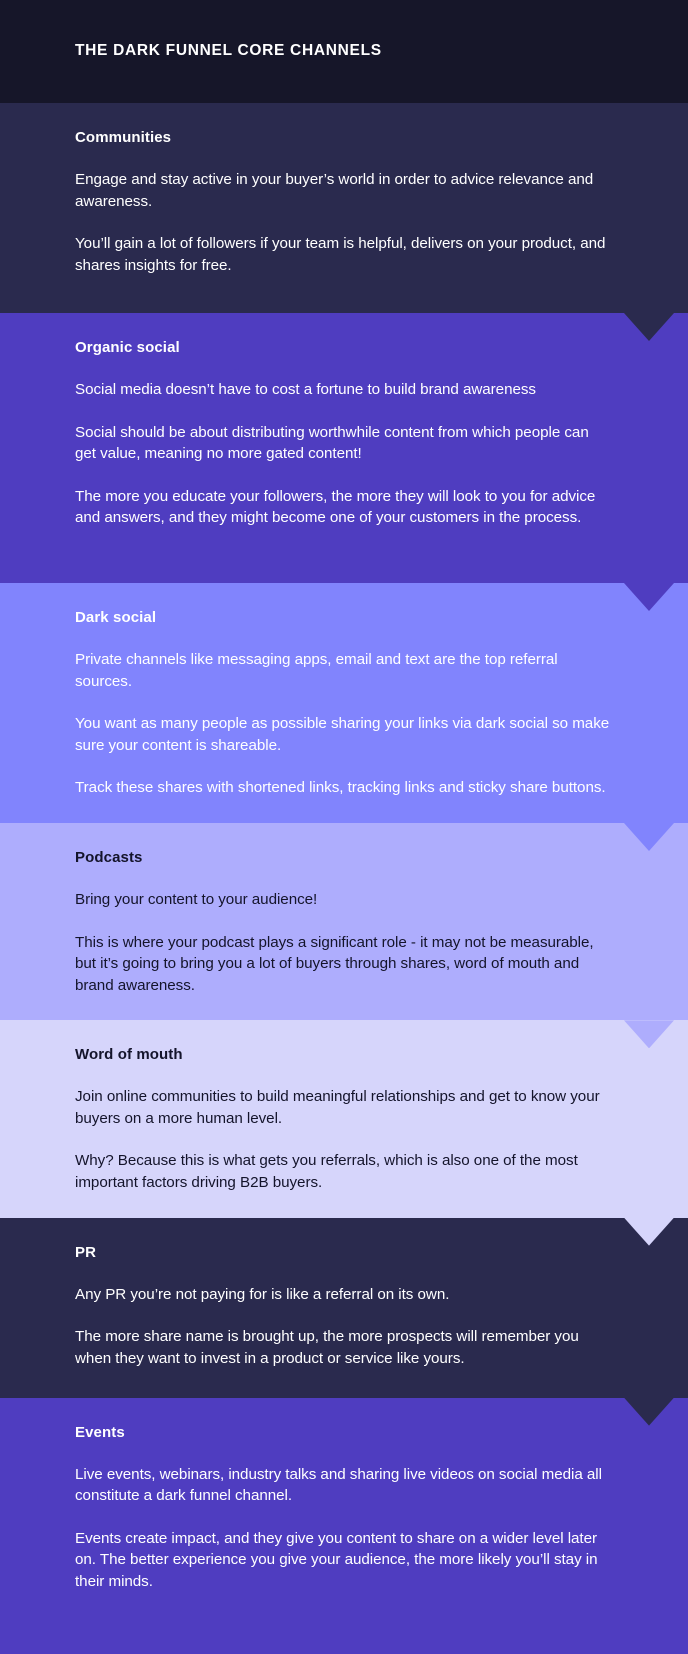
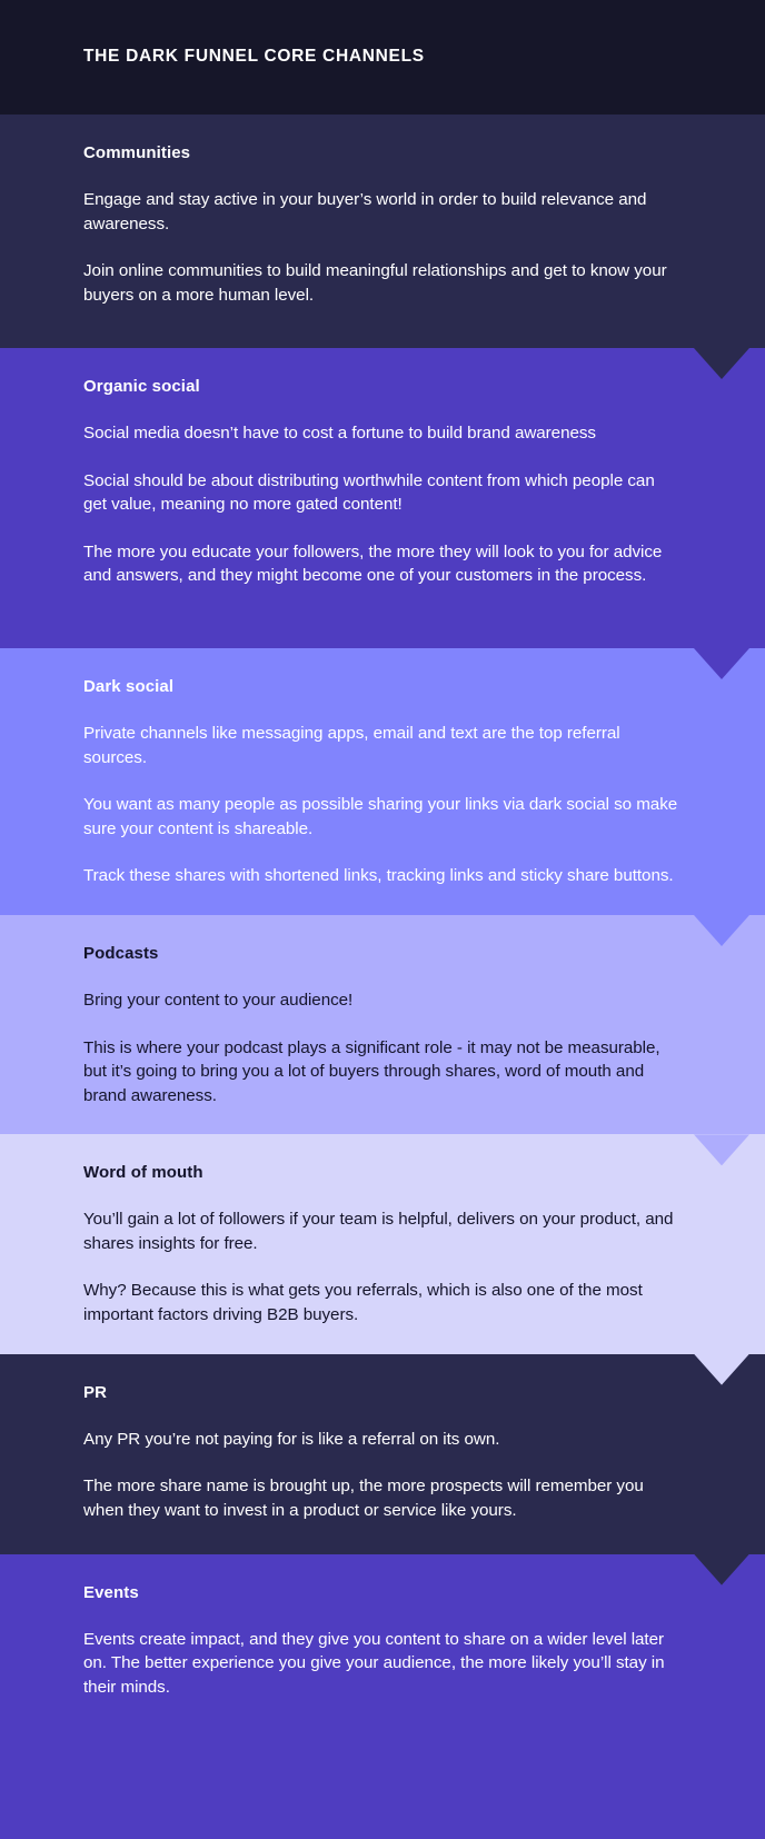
  THE DARK FUNNEL CORE CHANNELS
  Communities
- Engage and stay active in your buyer’s world in order to advice relevance and awareness.
+ Engage and stay active in your buyer’s world in order to build relevance and awareness.
- You’ll gain a lot of followers if your team is helpful, delivers on your product, and shares insights for free.
+ Join online communities to build meaningful relationships and get to know your buyers on a more human level.
  Organic social
  Social media doesn’t have to cost a fortune to build brand awareness
  Social should be about distributing worthwhile content from which people can get value, meaning no more gated content!
  The more you educate your followers, the more they will look to you for advice and answers, and they might become one of your customers in the process.
  Dark social
  Private channels like messaging apps, email and text are the top referral sources.
  You want as many people as possible sharing your links via dark social so make sure your content is shareable.
  Track these shares with shortened links, tracking links and sticky share buttons.
  Podcasts
  Bring your content to your audience!
  This is where your podcast plays a significant role - it may not be measurable, but it’s going to bring you a lot of buyers through shares, word of mouth and brand awareness.
  Word of mouth
- Join online communities to build meaningful relationships and get to know your buyers on a more human level.
+ You’ll gain a lot of followers if your team is helpful, delivers on your product, and shares insights for free.
  Why? Because this is what gets you referrals, which is also one of the most important factors driving B2B buyers.
  PR
  Any PR you’re not paying for is like a referral on its own.
  The more share name is brought up, the more prospects will remember you when they want to invest in a product or service like yours.
  Events
- Live events, webinars, industry talks and sharing live videos on social media all constitute a dark funnel channel.
  Events create impact, and they give you content to share on a wider level later on. The better experience you give your audience, the more likely you’ll stay in their minds.
